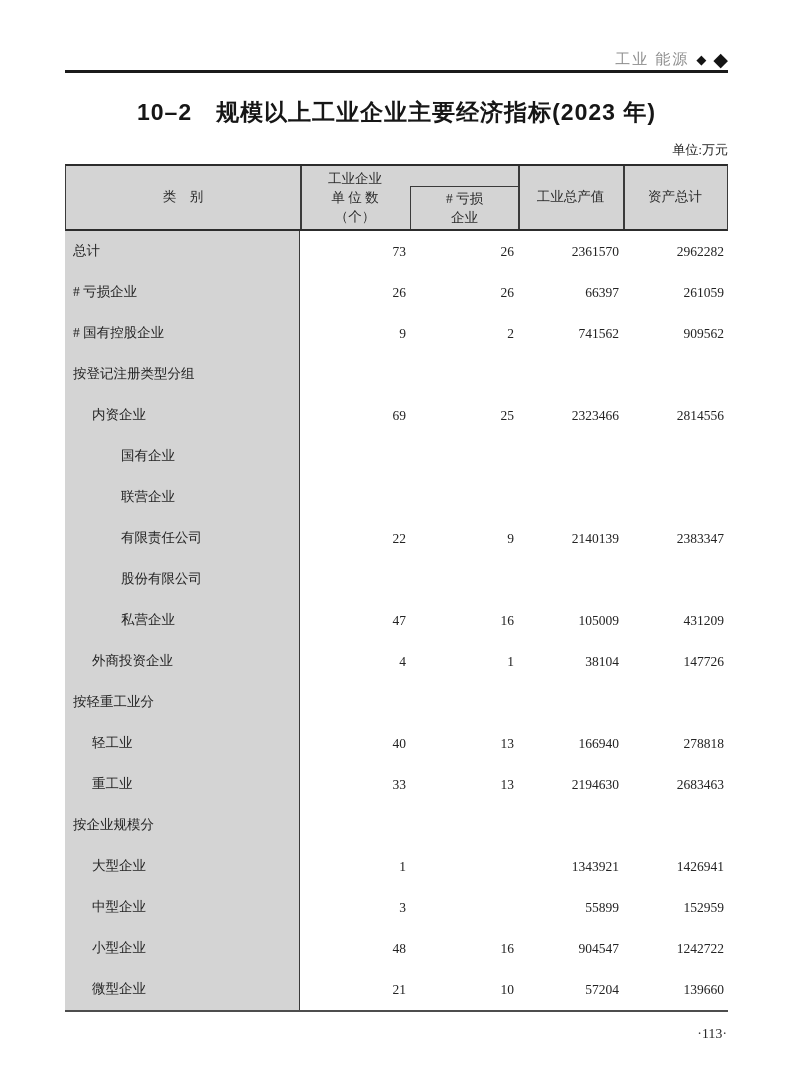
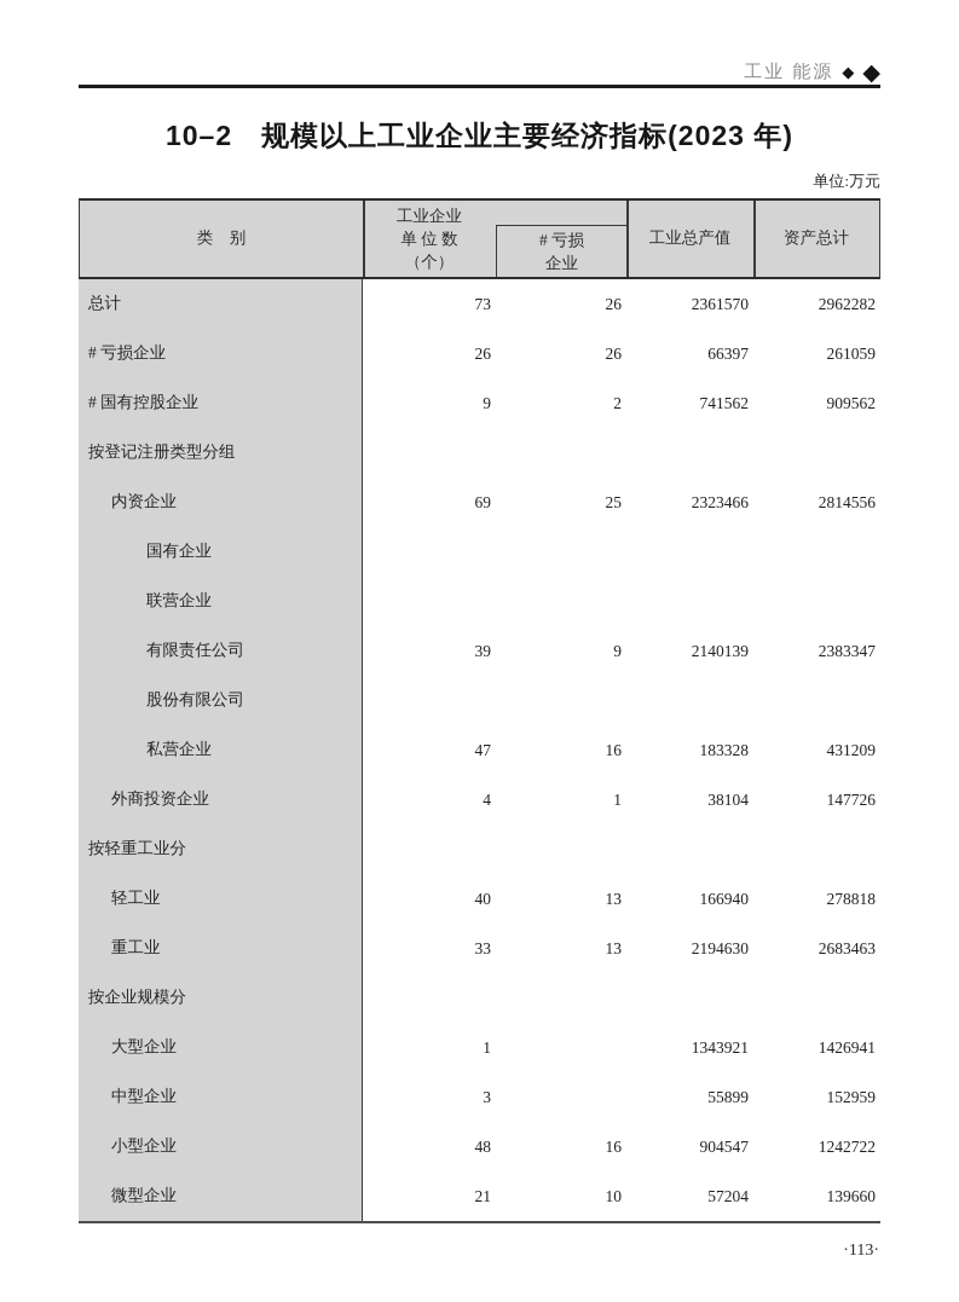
  工业 能源
  ◆
  ◆
  10–2 规模以上工业企业主要经济指标(2023 年)
  单位:万元
  类 别
  工业企业
  单 位 数
  （个）
  # 亏损
  企业
  工业总产值
  资产总计
  总计
  73
  26
  2361570
  2962282
  # 亏损企业
  26
  26
  66397
  261059
  # 国有控股企业
  9
  2
  741562
  909562
  按登记注册类型分组
  内资企业
  69
  25
  2323466
  2814556
  国有企业
  联营企业
  有限责任公司
- 22
+ 39
  9
  2140139
  2383347
  股份有限公司
  私营企业
  47
  16
- 105009
+ 183328
  431209
  外商投资企业
  4
  1
  38104
  147726
  按轻重工业分
  轻工业
  40
  13
  166940
  278818
  重工业
  33
  13
  2194630
  2683463
  按企业规模分
  大型企业
  1
  1343921
  1426941
  中型企业
  3
  55899
  152959
  小型企业
  48
  16
  904547
  1242722
  微型企业
  21
  10
  57204
  139660
  ·113·
